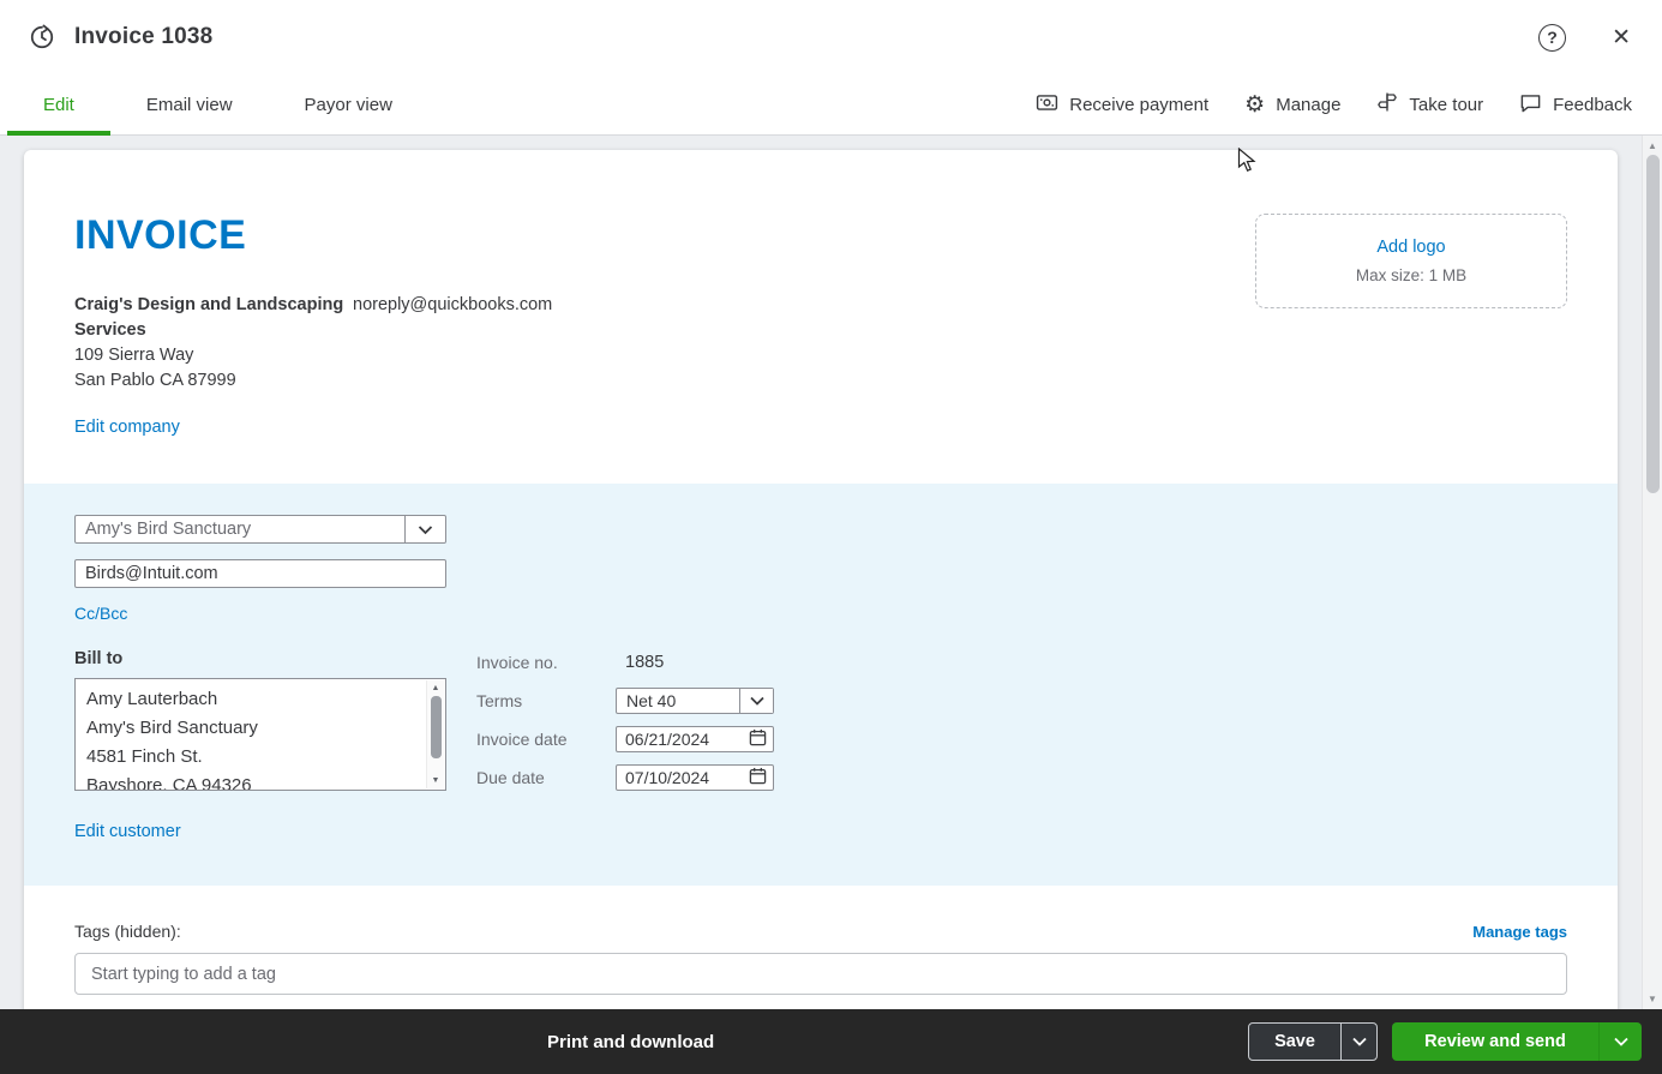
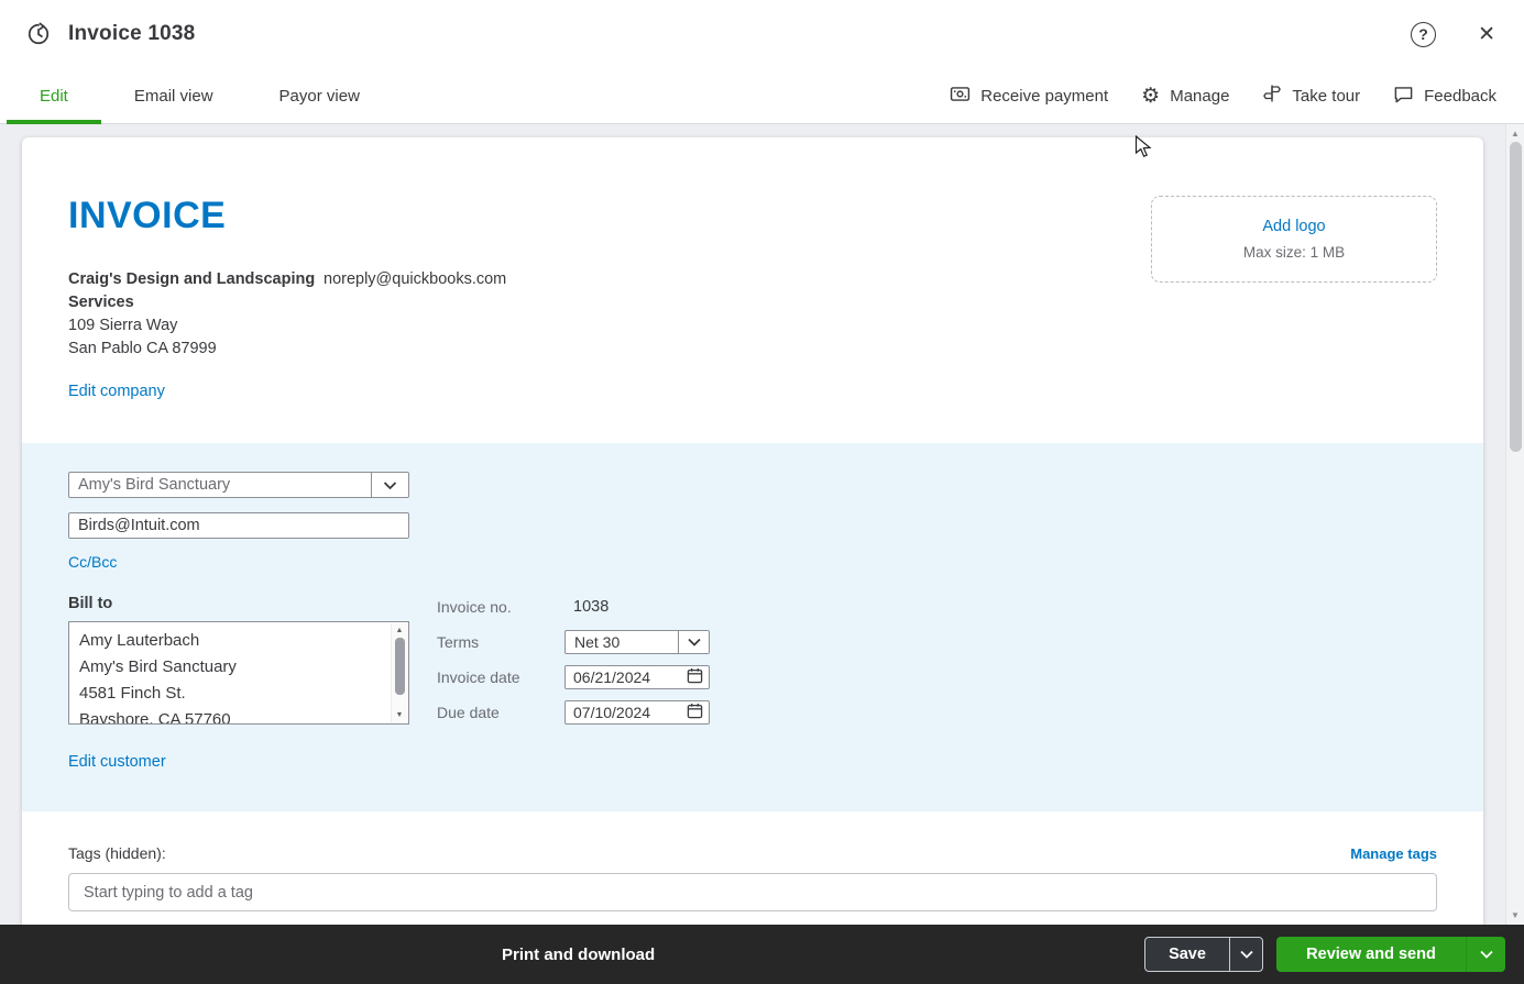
  Invoice 1038
  ?
  ✕
  Edit
  Email view
  Payor view
  Receive payment
  ⚙
  Manage
  Take tour
  Feedback
  INVOICE
  Craig's Design and Landscaping Services
  noreply@quickbooks.com
  109 Sierra Way
  San Pablo CA 87999
  Edit company
  Add logo
  Max size: 1 MB
  Amy's Bird Sanctuary
  Birds@Intuit.com
  Cc/Bcc
  Bill to
  Amy Lauterbach
  Amy's Bird Sanctuary
  4581 Finch St.
- Bayshore, CA 94326
+ Bayshore, CA 57760
  Invoice no.
- 1885
+ 1038
  Terms
- Net 40
+ Net 30
  Invoice date
  06/21/2024
  Due date
  07/10/2024
  Edit customer
  Tags (hidden):
  Manage tags
  Start typing to add a tag
  ▲
  ▼
  Print and download
  Save
  Review and send
